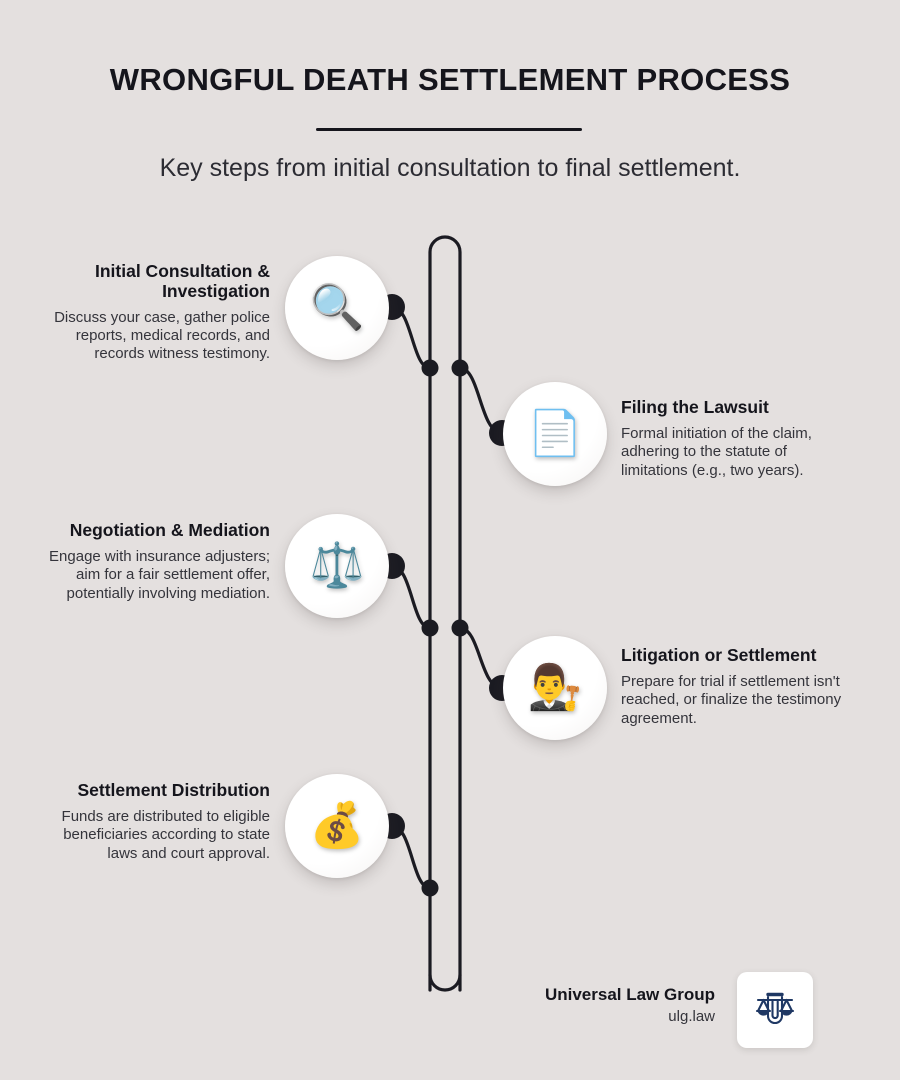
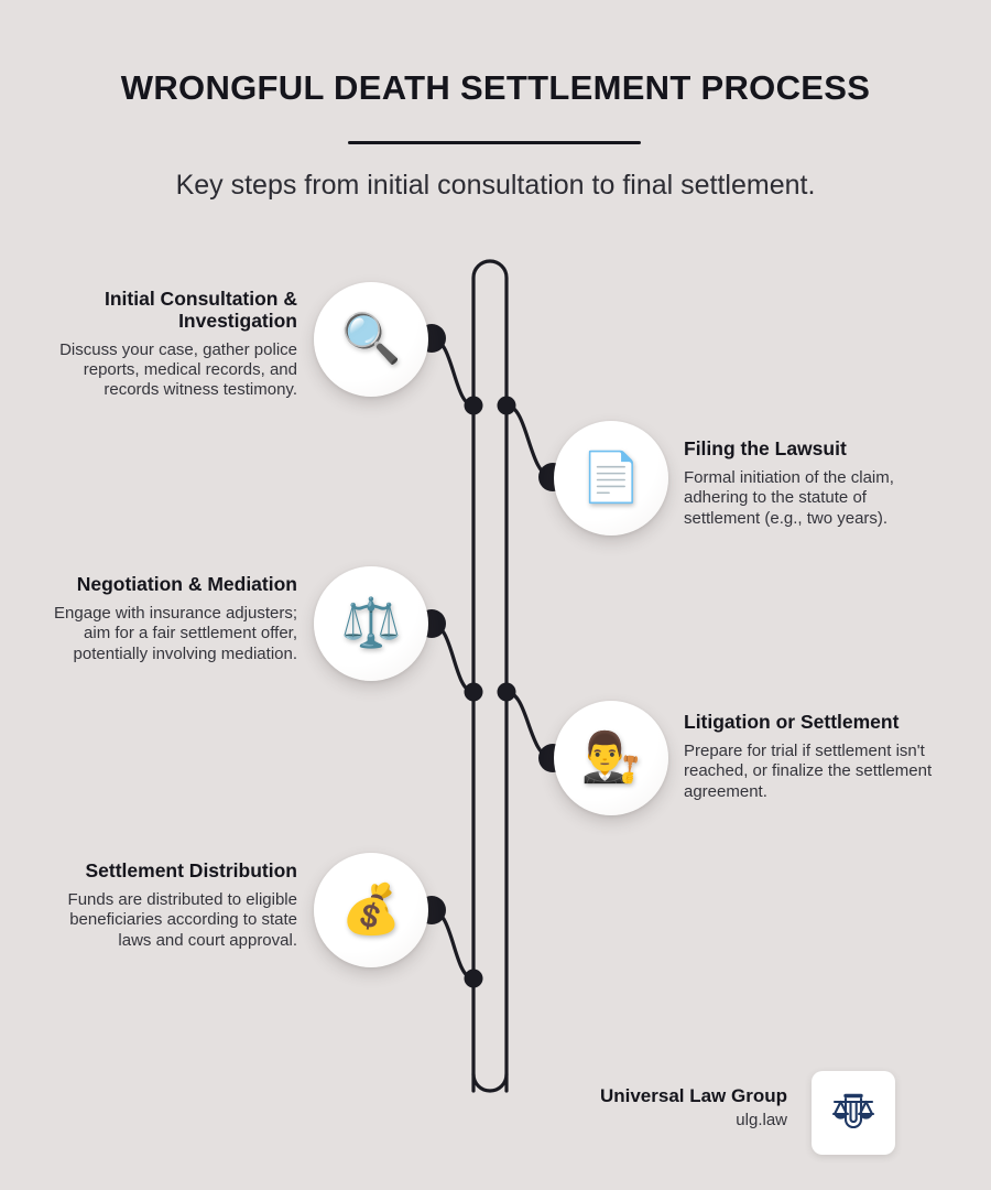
  WRONGFUL DEATH SETTLEMENT PROCESS
  Key steps from initial consultation to final settlement.
  🔍
  Initial Consultation & Investigation
  Discuss your case, gather police reports, medical records, and records witness testimony.
  📄
  Filing the Lawsuit
- Formal initiation of the claim, adhering to the statute of limitations (e.g., two years).
+ Formal initiation of the claim, adhering to the statute of settlement (e.g., two years).
  ⚖️
  Negotiation & Mediation
  Engage with insurance adjusters; aim for a fair settlement offer, potentially involving mediation.
  👨‍⚖️
  Litigation or Settlement
- Prepare for trial if settlement isn't reached, or finalize the testimony agreement.
+ Prepare for trial if settlement isn't reached, or finalize the settlement agreement.
  💰
  Settlement Distribution
  Funds are distributed to eligible beneficiaries according to state laws and court approval.
  Universal Law Group
  ulg.law
